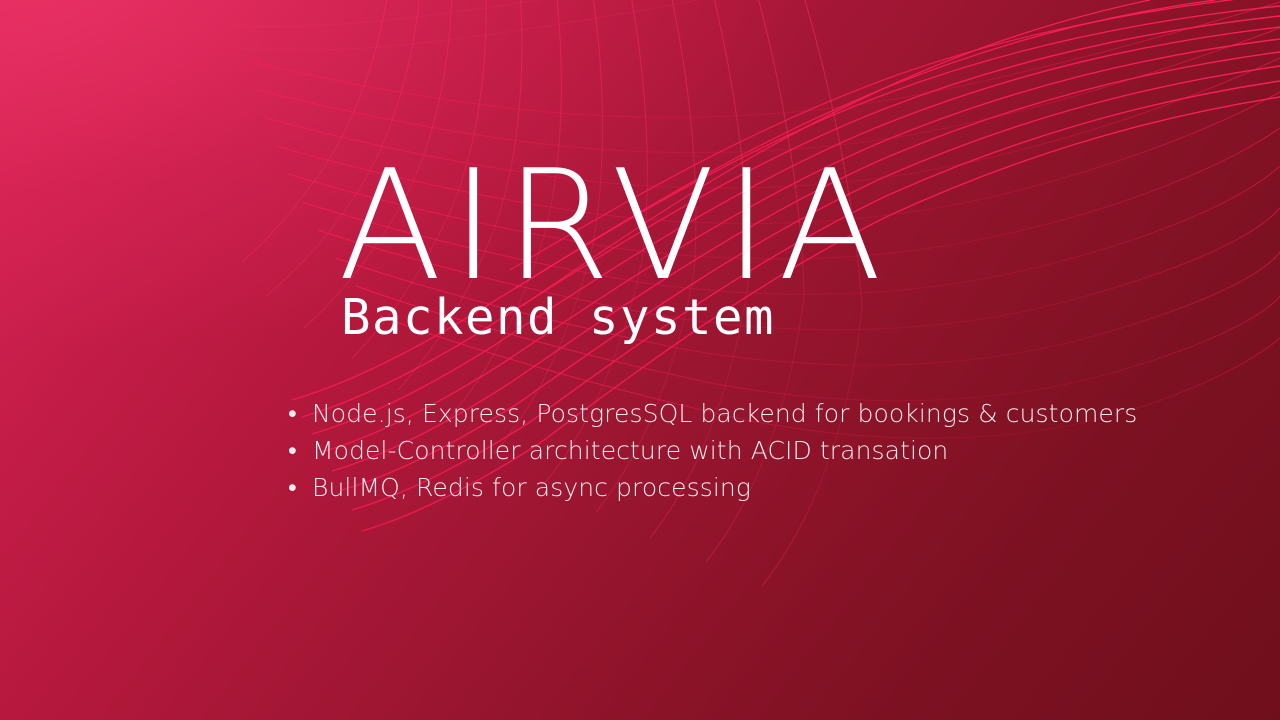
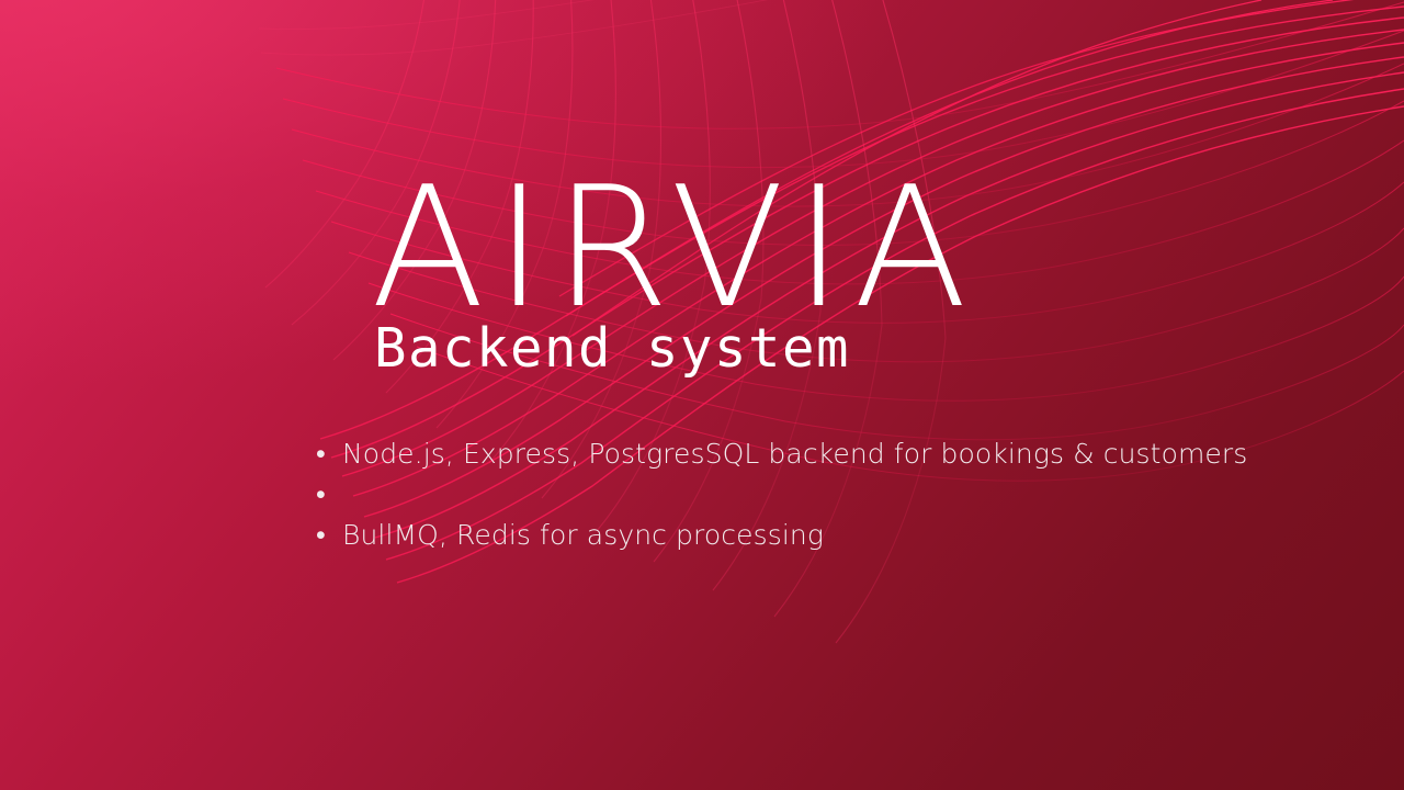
  AIRVIA
  Backend system
  •
  Node.js, Express, PostgresSQL backend for bookings & customers
  •
- Model-Controller architecture with ACID transation
  •
  BullMQ, Redis for async processing
